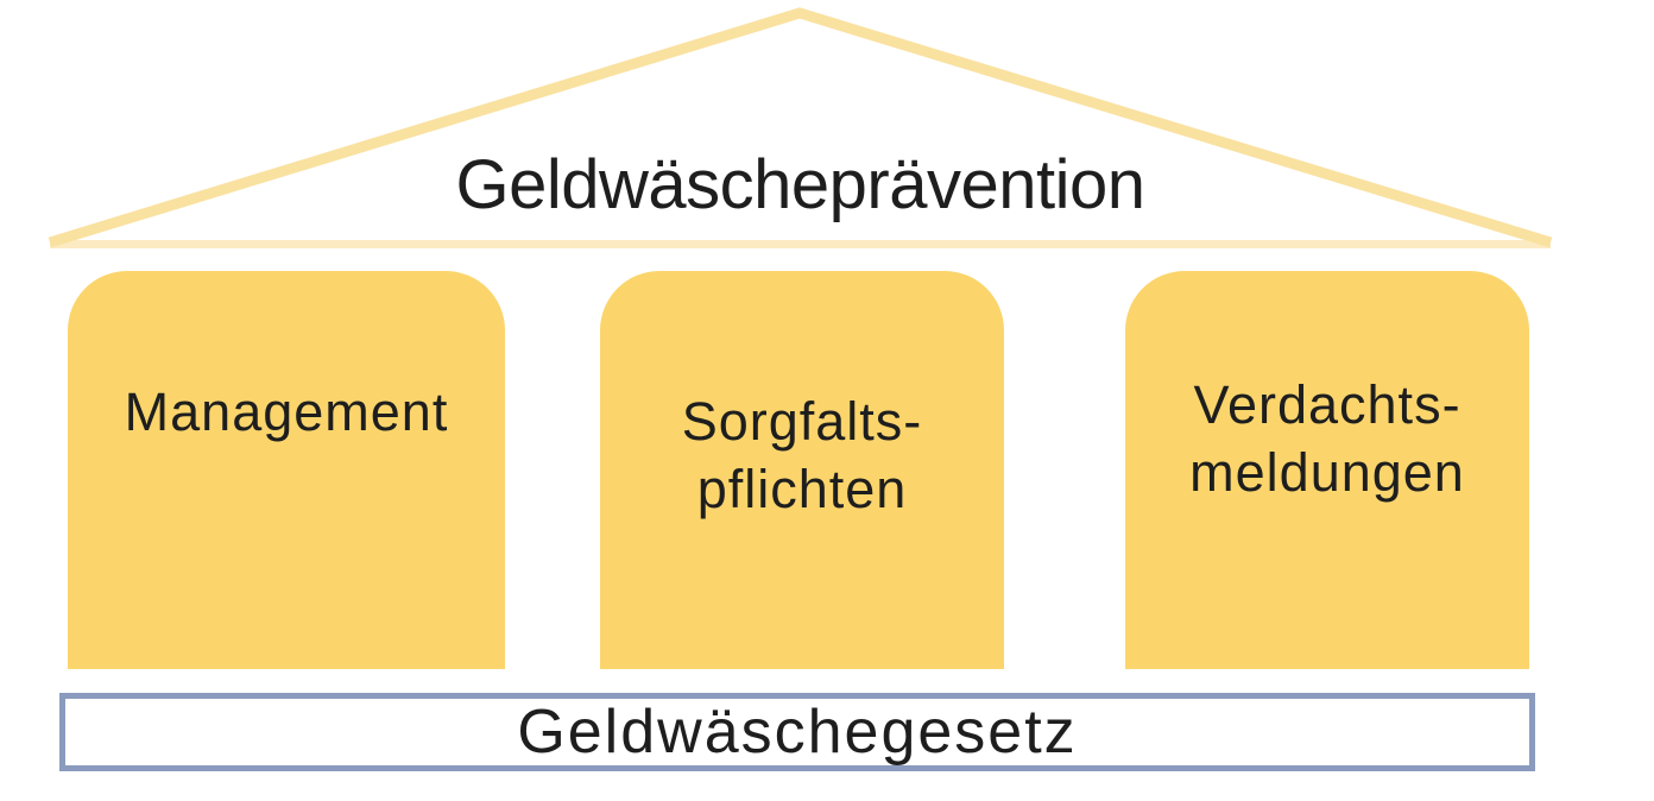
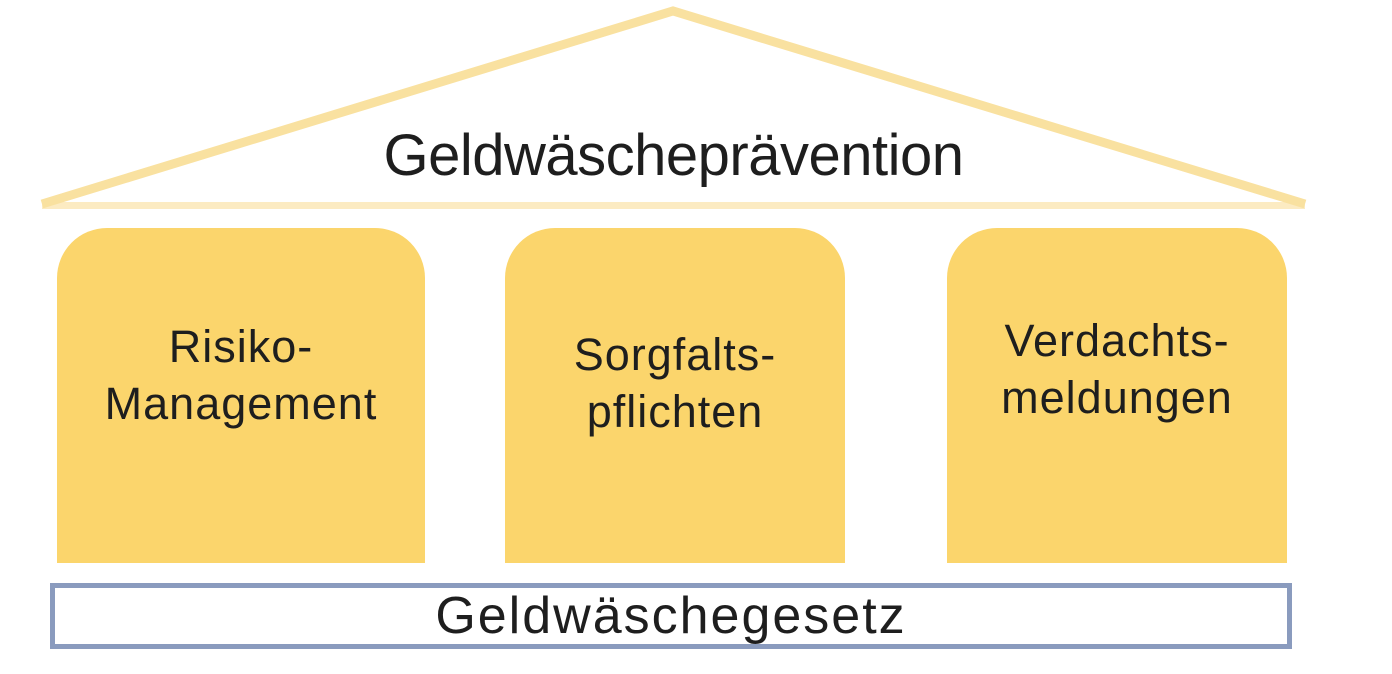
  Geldwäscheprävention
+ Risiko-
  Management
  Sorgfalts-
  pflichten
  Verdachts-
  meldungen
  Geldwäschegesetz
